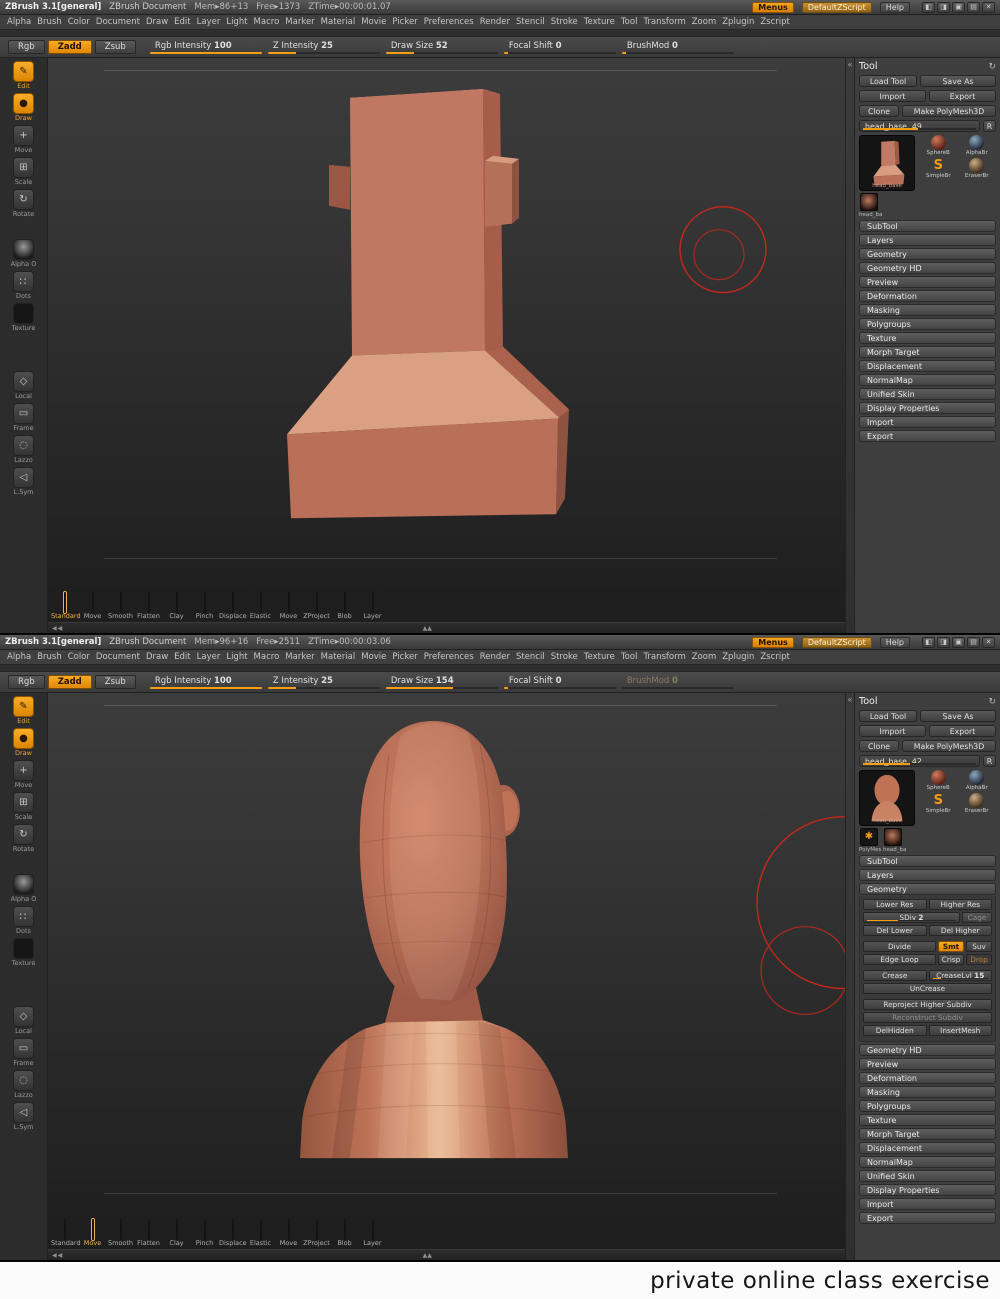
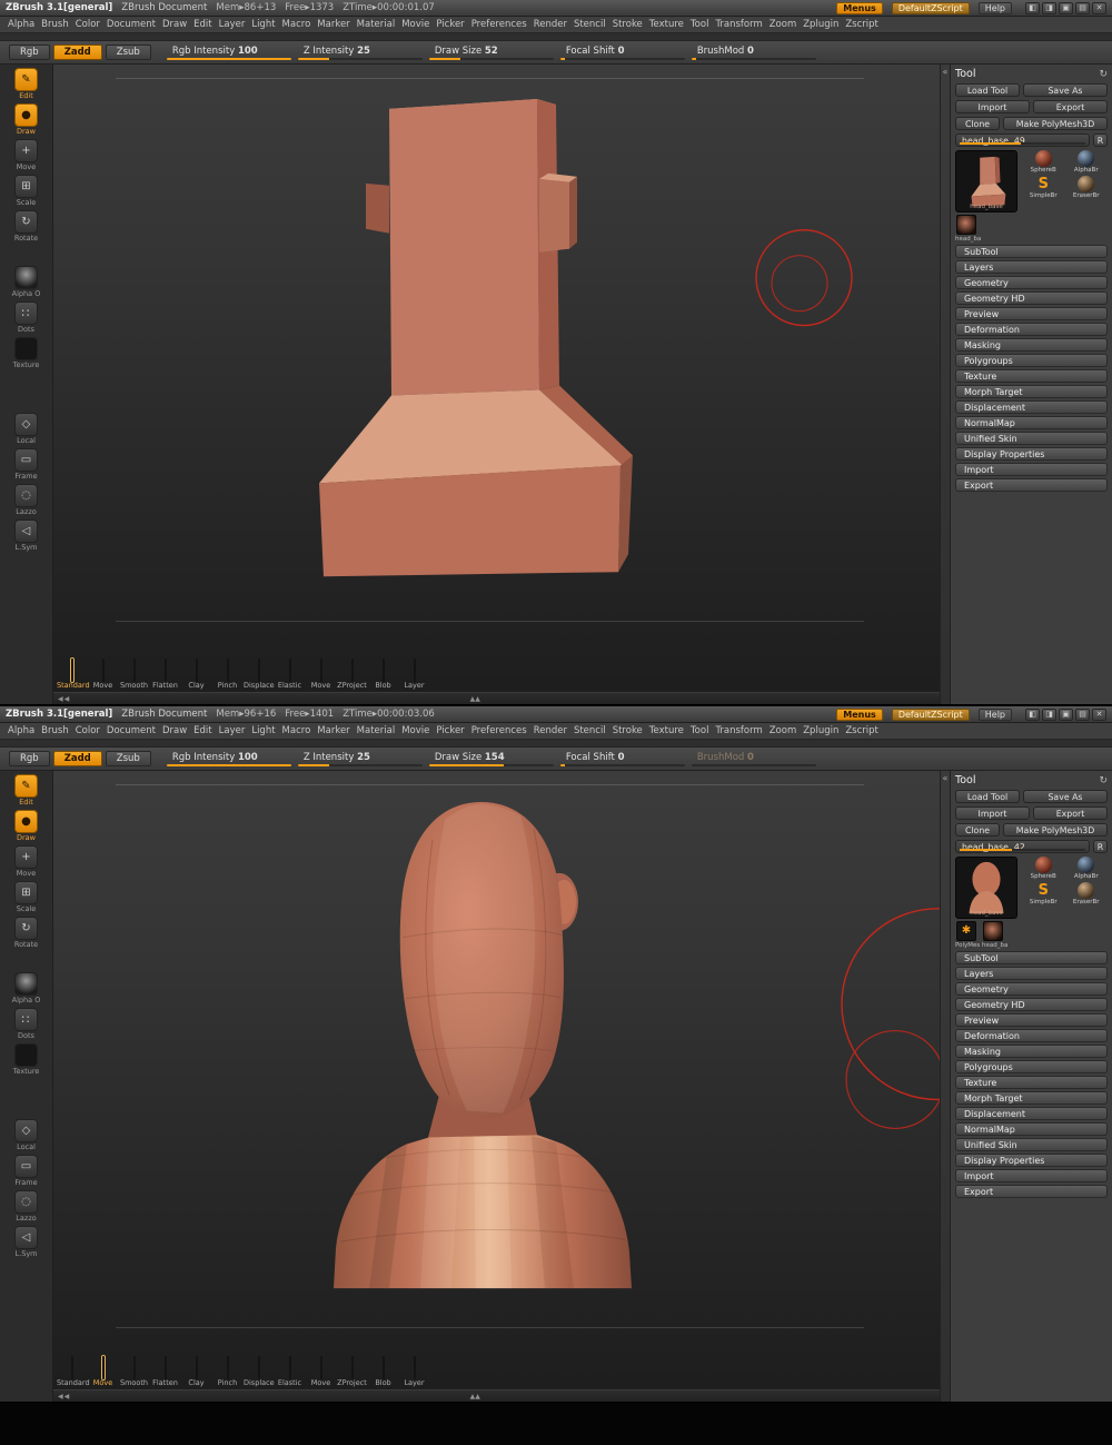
  ZBrush 3.1[general]
  ZBrush Document
  Mem▸86+13
  Free▸1373
  ZTime▸00:00:01.07
  Menus
  DefaultZScript
  Help
  ◧
  ◨
  ▣
  ▤
  ✕
  Alpha
  Brush
  Color
  Document
  Draw
  Edit
  Layer
  Light
  Macro
  Marker
  Material
  Movie
  Picker
  Preferences
  Render
  Stencil
  Stroke
  Texture
  Tool
  Transform
  Zoom
  Zplugin
  Zscript
  Rgb
  Zadd
  Zsub
  Rgb Intensity 100
  Z Intensity 25
  Draw Size 52
  Focal Shift 0
  BrushMod 0
  ✎
  Edit
  ●
  Draw
  +
  Move
  ⊞
  Scale
  ↻
  Rotate
  Alpha O
  ∷
  Dots
  Texture
  ◇
  Local
  ▭
  Frame
  ◌
  Lazzo
  ◁
  L.Sym
  Standar
  Move
  Smooth
  Flatten
  Clay
  Pinch
  Displace
  Elastic
  Move
  ZProject
  Blob
  Layer
  «
  Tool
  ↻
  Load Tool
  Save As
  Import
  Export
  Clone
  Make PolyMesh3D
  head_base. 49
  R
  S
  SubTool
  Layers
  Geometry
  Geometry HD
  Preview
  Deformation
  Masking
  Polygroups
  Texture
  Morph Target
  Displacement
  NormalMap
  Unified Skin
  Display Properties
  Import
  Export
  ZBrush 3.1[general]
  ZBrush Document
  Mem▸96+16
- Free▸2511
+ Free▸1401
  ZTime▸00:00:03.06
  Menus
  DefaultZScript
  Help
  ◧
  ◨
  ▣
  ▤
  ✕
  Alpha
  Brush
  Color
  Document
  Draw
  Edit
  Layer
  Light
  Macro
  Marker
  Material
  Movie
  Picker
  Preferences
  Render
  Stencil
  Stroke
  Texture
  Tool
  Transform
  Zoom
  Zplugin
  Zscript
  Rgb
  Zadd
  Zsub
  Rgb Intensity 100
  Z Intensity 25
  Draw Size 154
  Focal Shift 0
  BrushMod 0
  ✎
  Edit
  ●
  Draw
  +
  Move
  ⊞
  Scale
  ↻
  Rotate
  Alpha O
  ∷
  Dots
  Texture
  ◇
  Local
  ▭
  Frame
  ◌
  Lazzo
  ◁
  L.Sym
  Standar
  Move
  Smooth
  Flatten
  Clay
  Pinch
  Displace
  Elastic
  Move
  ZProject
  Blob
  Layer
  «
  Tool
  ↻
  Load Tool
  Save As
  Import
  Export
  Clone
  Make PolyMesh3D
  head_base. 42
  R
  S
  ✱
  SubTool
  Layers
  Geometry
- Lower Res
- Higher Res
- SDiv 2
- Cage
- Del Lower
- Del Higher
- Divide
- Smt
- Suv
- Edge Loop
- Crisp
- Drop
- Crease
- CreaseLvl 15
- UnCrease
- Reproject Higher Subdiv
- Reconstruct Subdiv
- DelHidden
- InsertMesh
  Geometry HD
  Preview
  Deformation
  Masking
  Polygroups
  Texture
  Morph Target
  Displacement
  NormalMap
  Unified Skin
  Display Properties
  Import
  Export
- private online class exercise
